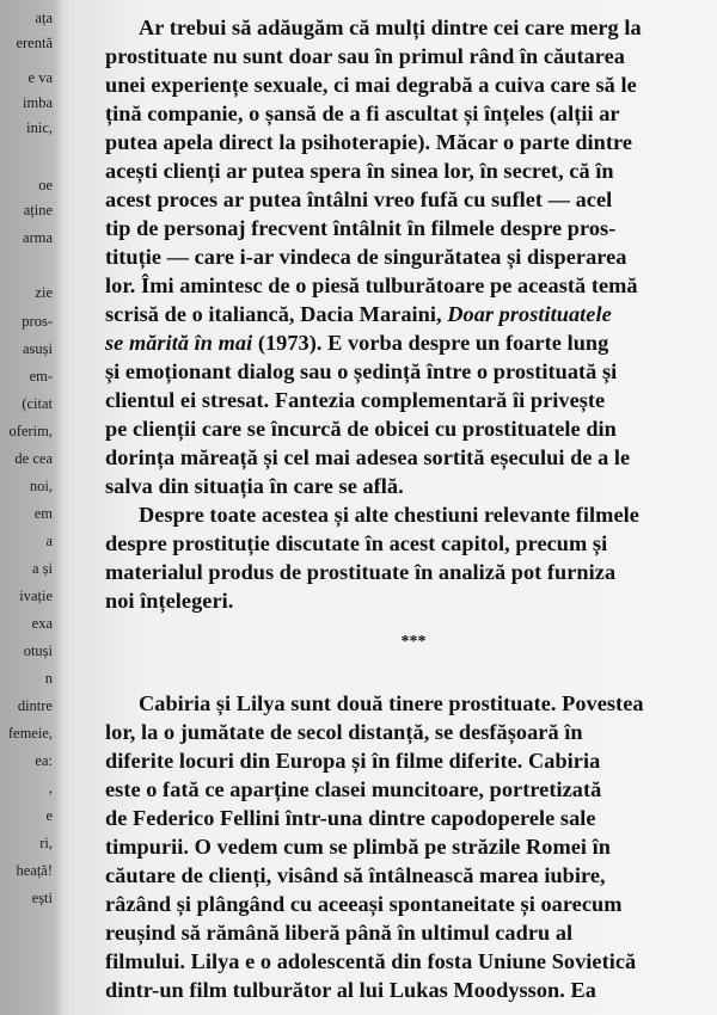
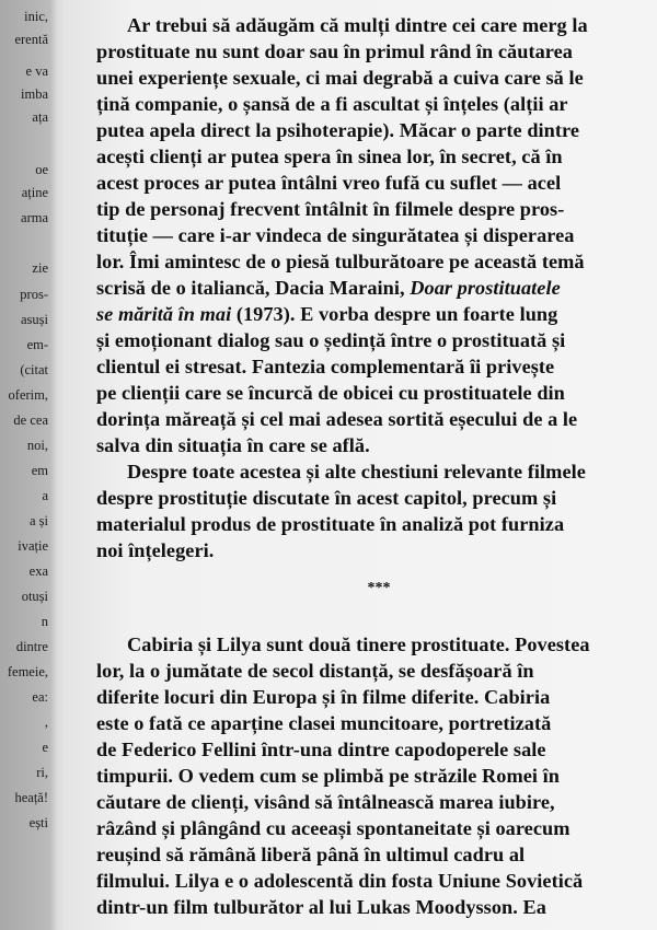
- ața
+ inic,
  erentă
  e va
  imba
- inic,
+ ața
  oe
  aține
  arma
  zie
  pros-
  asuși
  em-
  (citat
  oferim,
  de cea
  noi,
  em
  a
  a și
  ivație
  exa
  otuși
  n
  dintre
  femeie,
  ea:
  ,
  e
  ri,
  heață!
  ești
  Ar trebui să adăugăm că mulți dintre cei care merg la
  prostituate nu sunt doar sau în primul rând în căutarea
  unei experiențe sexuale, ci mai degrabă a cuiva care să le
  țină companie, o șansă de a fi ascultat și înțeles (alții ar
  putea apela direct la psihoterapie). Măcar o parte dintre
  acești clienți ar putea spera în sinea lor, în secret, că în
  acest proces ar putea întâlni vreo fufă cu suflet — acel
  tip de personaj frecvent întâlnit în filmele despre pros-
  tituție — care i-ar vindeca de singurătatea și disperarea
  lor. Îmi amintesc de o piesă tulburătoare pe această temă
  scrisă de o italiancă, Dacia Maraini, Doar prostituatele
  se mărită în mai (1973). E vorba despre un foarte lung
  și emoționant dialog sau o ședință între o prostituată și
  clientul ei stresat. Fantezia complementară îi privește
  pe clienții care se încurcă de obicei cu prostituatele din
  dorința măreață și cel mai adesea sortită eșecului de a le
  salva din situația în care se află.
  Despre toate acestea și alte chestiuni relevante filmele
  despre prostituție discutate în acest capitol, precum și
  materialul produs de prostituate în analiză pot furniza
  noi înțelegeri.
  ***
  Cabiria și Lilya sunt două tinere prostituate. Povestea
  lor, la o jumătate de secol distanță, se desfășoară în
  diferite locuri din Europa și în filme diferite. Cabiria
  este o fată ce aparține clasei muncitoare, portretizată
  de Federico Fellini într-una dintre capodoperele sale
  timpurii. O vedem cum se plimbă pe străzile Romei în
  căutare de clienți, visând să întâlnească marea iubire,
  râzând și plângând cu aceeași spontaneitate și oarecum
  reușind să rămână liberă până în ultimul cadru al
  filmului. Lilya e o adolescentă din fosta Uniune Sovietică
  dintr-un film tulburător al lui Lukas Moodysson. Ea
